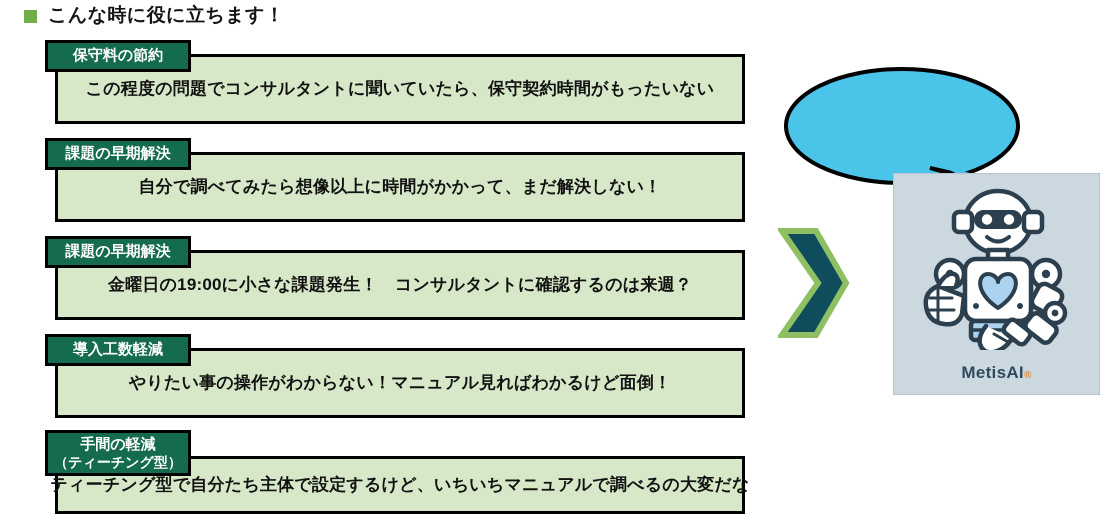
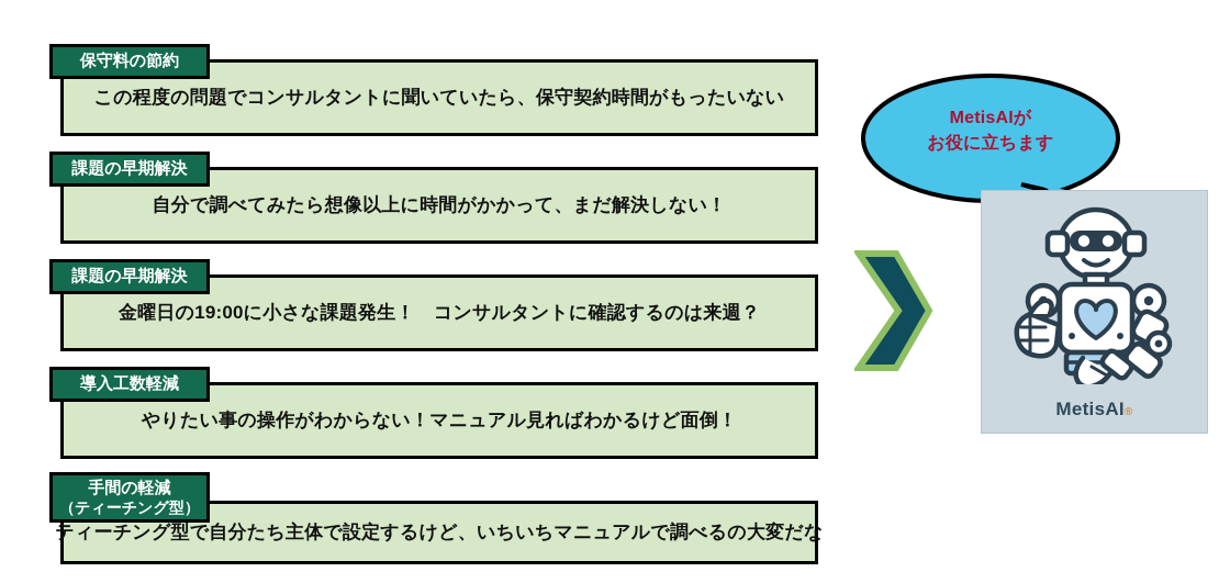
- こんな時に役に立ちます！
  この程度の問題でコンサルタントに聞いていたら、保守契約時間がもったいない
  保守料の節約
  自分で調べてみたら想像以上に時間がかかって、まだ解決しない！
  課題の早期解決
  金曜日の19:00に小さな課題発生！ コンサルタントに確認するのは来週？
  課題の早期解決
  やりたい事の操作がわからない！マニュアル見ればわかるけど面倒！
  導入工数軽減
  ティーチング型で自分たち主体で設定するけど、いちいちマニュアルで調べるの大変だな
  手間の軽減
  （ティーチング型）
+ MetisAIが
+ お役に立ちます
  MetisAI®
